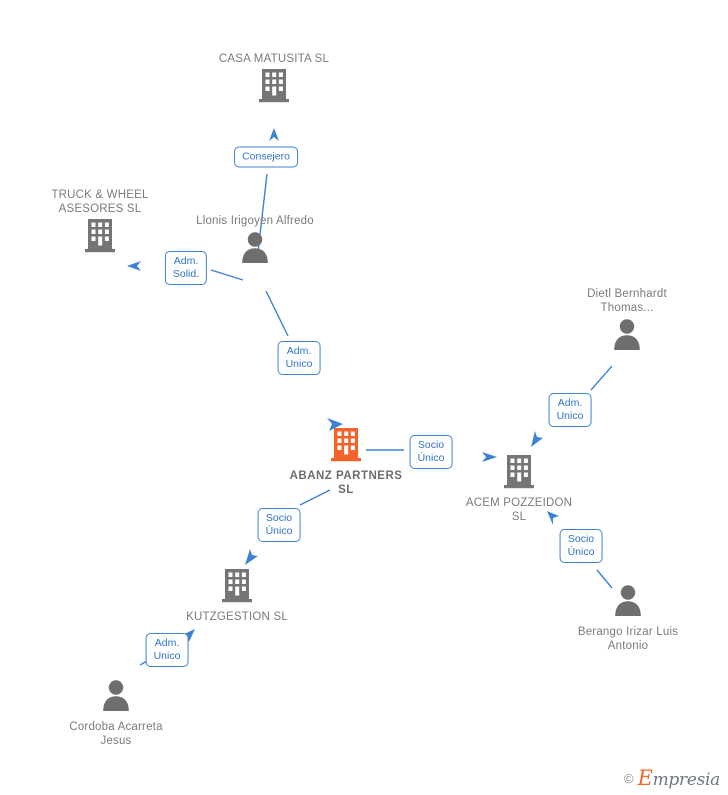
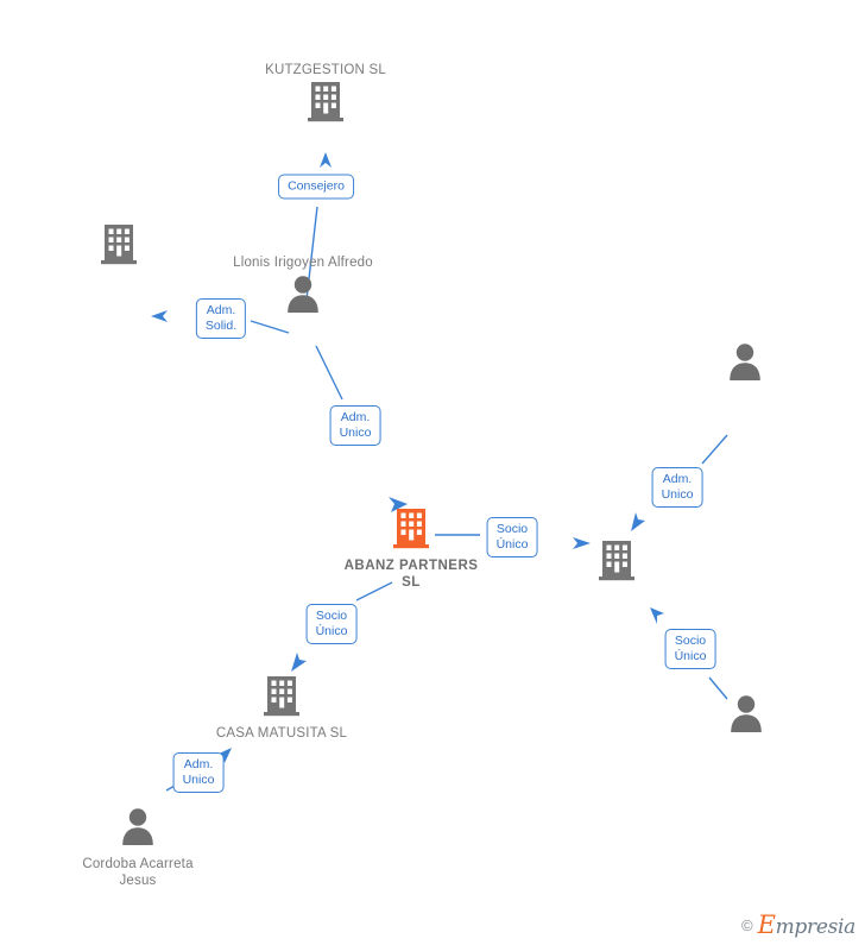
- CASA MATUSITA SL
+ KUTZGESTION SL
- TRUCK & WHEEL ASESORES SL
  Llonis Irigoyen Alfredo
  ABANZ PARTNERS SL
- ACEM POZZEIDON SL
- Dietl Bernhardt Thomas...
- Berango Irizar Luis Antonio
- KUTZGESTION SL
+ CASA MATUSITA SL
  Cordoba Acarreta Jesus
  Consejero
  Adm.
  Solid.
  Adm.
  Unico
  Socio
  Único
  Socio
  Único
  Adm.
  Unico
  Socio
  Único
  Adm.
  Unico
  ©
  Empresia
